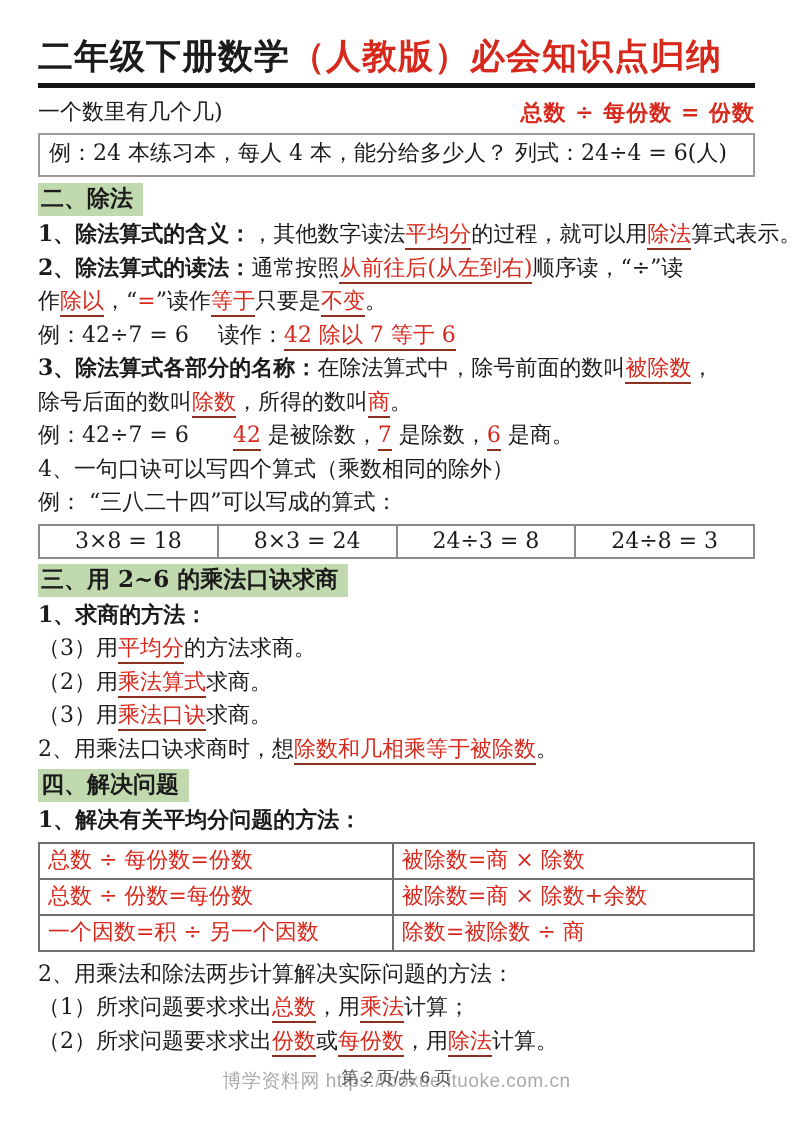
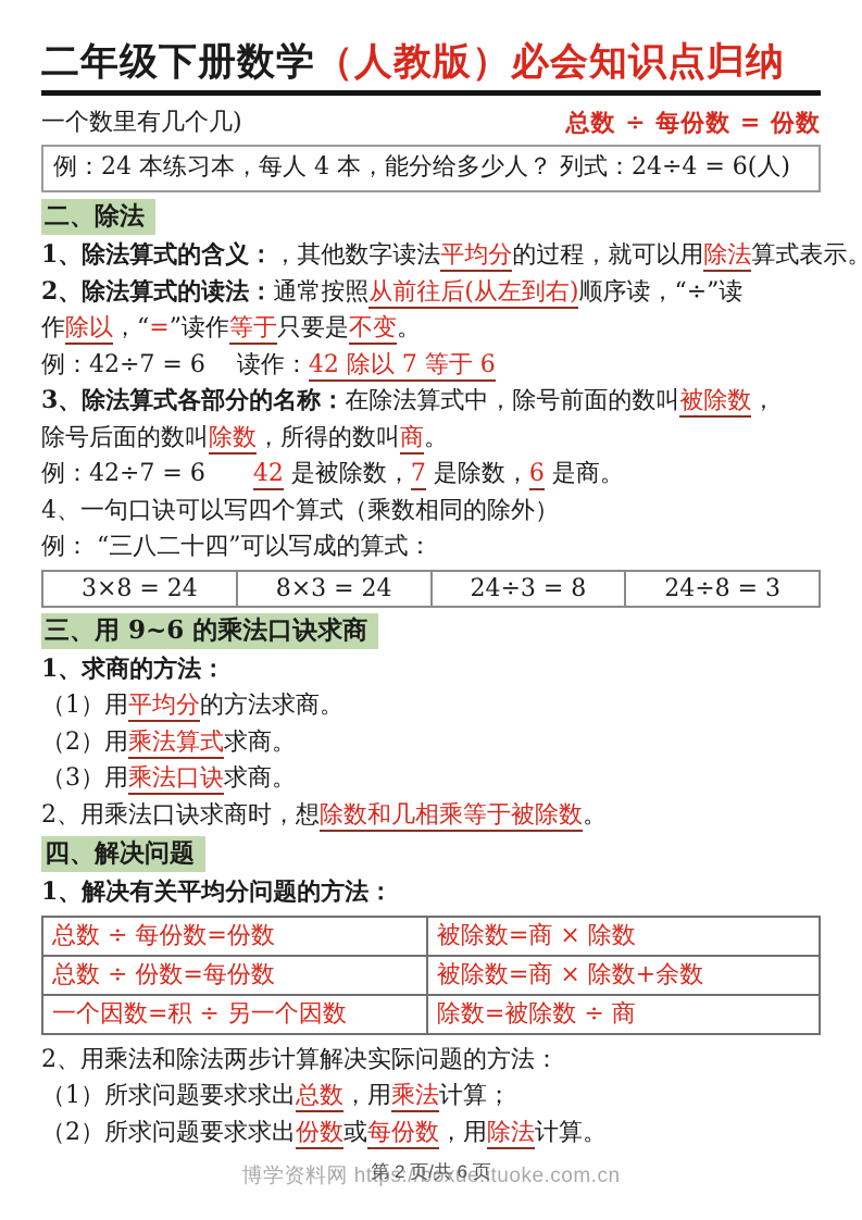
  二年级下册数学（人教版）必会知识点归纳
  一个数里有几个几)
  总数 ÷ 每份数 = 份数
  例：24 本练习本，每人 4 本，能分给多少人？ 列式：24÷4 = 6(人)
  二、除法
  1、除法算式的含义：，其他数字读法平均分的过程，就可以用除法算式表示。
  2、除法算式的读法：通常按照从前往后(从左到右)顺序读，“÷”读
  作除以，“=”读作等于只要是不变。
  例：42÷7 = 6 读作：42 除以 7 等于 6
  3、除法算式各部分的名称：在除法算式中，除号前面的数叫被除数，
  除号后面的数叫除数，所得的数叫商。
  例：42÷7 = 6 42 是被除数，7 是除数，6 是商。
  4、一句口诀可以写四个算式（乘数相同的除外）
  例： “三八二十四”可以写成的算式：
- 3×8 = 18	8×3 = 24	24÷3 = 8	24÷8 = 3
+ 3×8 = 24	8×3 = 24	24÷3 = 8	24÷8 = 3
- 三、用 2~6 的乘法口诀求商
+ 三、用 9~6 的乘法口诀求商
  1、求商的方法：
- （3）用平均分的方法求商。
+ （1）用平均分的方法求商。
  （2）用乘法算式求商。
  （3）用乘法口诀求商。
  2、用乘法口诀求商时，想除数和几相乘等于被除数。
  四、解决问题
  1、解决有关平均分问题的方法：
  总数 ÷ 每份数=份数	被除数=商 × 除数
  总数 ÷ 份数=每份数	被除数=商 × 除数+余数
  一个因数=积 ÷ 另一个因数	除数=被除数 ÷ 商
  2、用乘法和除法两步计算解决实际问题的方法：
  （1）所求问题要求求出总数，用乘法计算；
  （2）所求问题要求求出份数或每份数，用除法计算。
  博学资料网 https://boxue.ituoke.com.cn
  第 2 页/共 6 页
